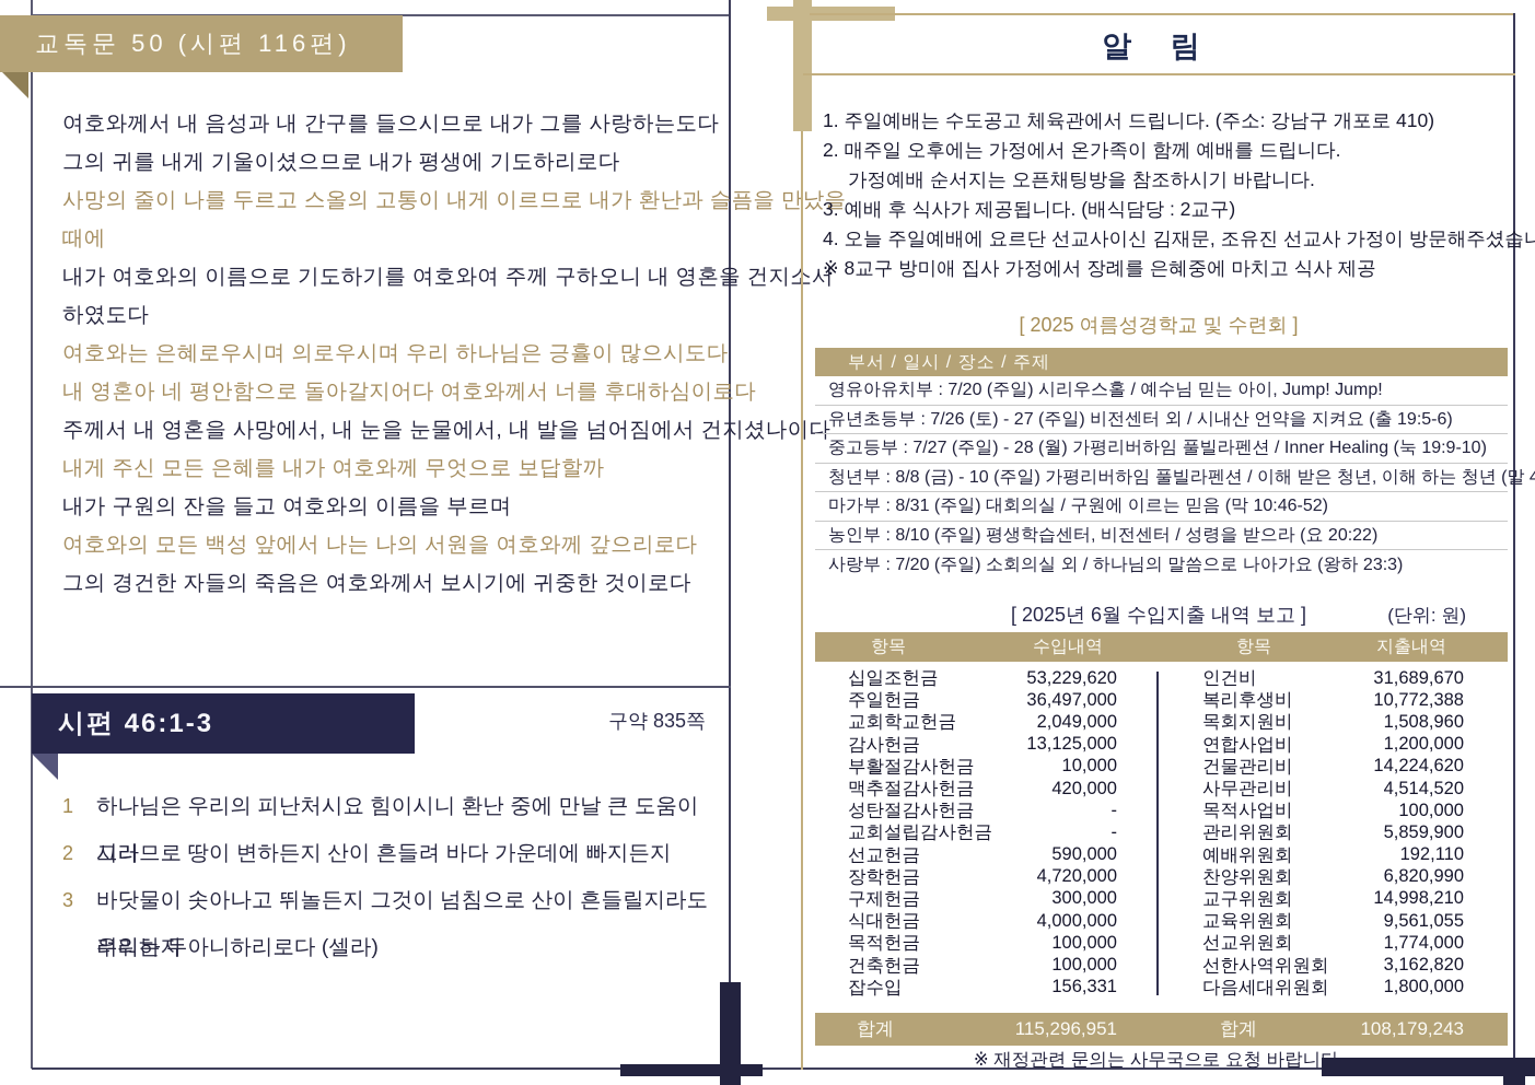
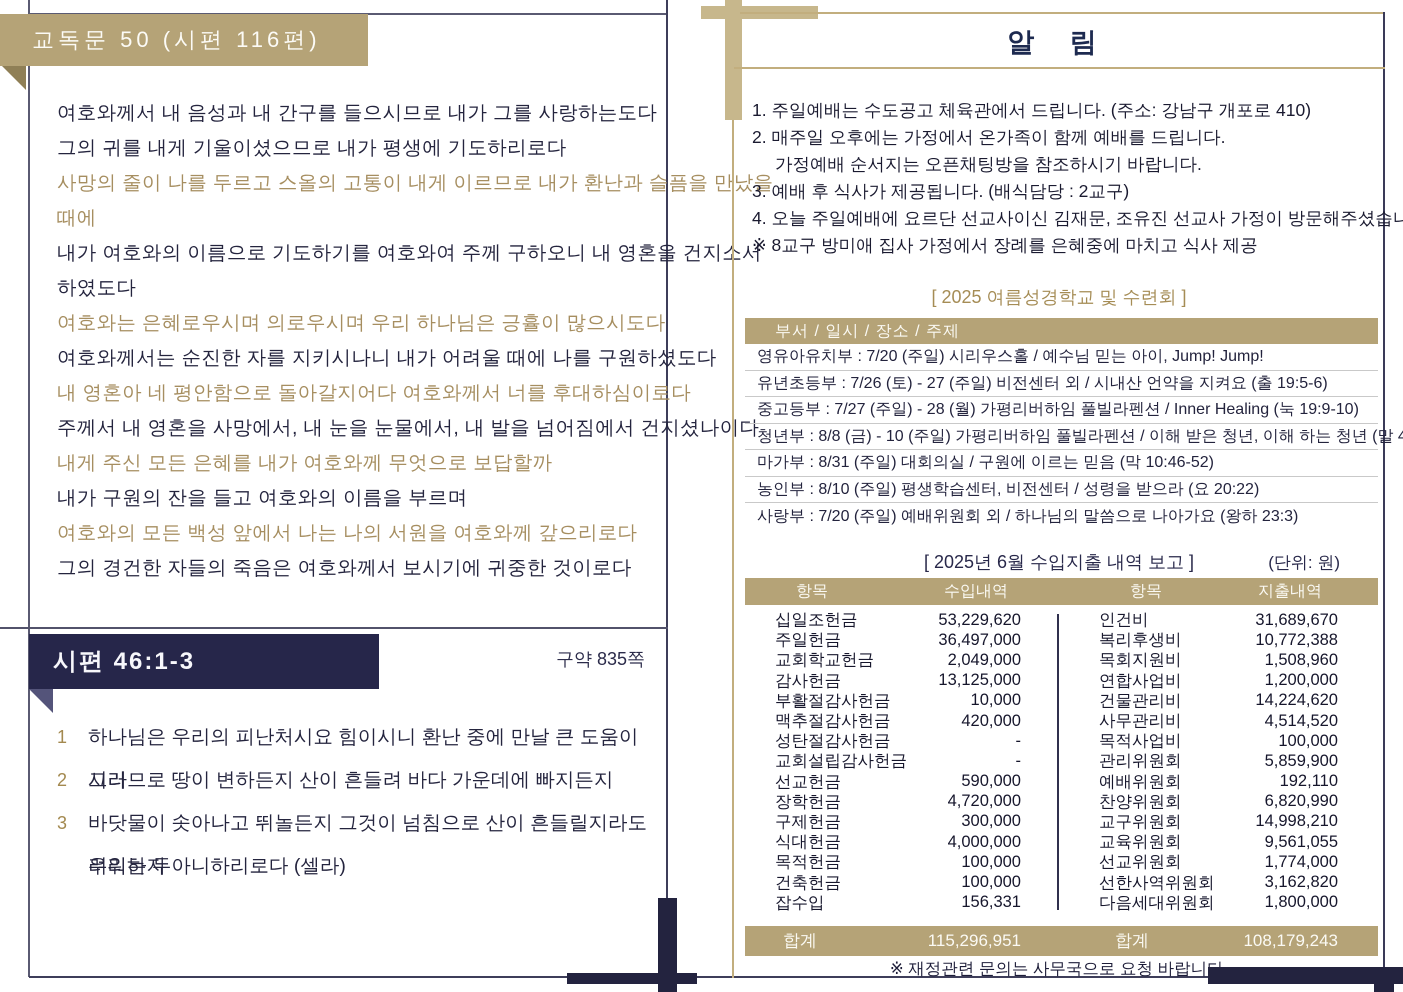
  교독문 50 (시편 116편)
  여호와께서 내 음성과 내 간구를 들으시므로 내가 그를 사랑하는도다
  그의 귀를 내게 기울이셨으므로 내가 평생에 기도하리로다
  사망의 줄이 나를 두르고 스올의 고통이 내게 이르므로 내가 환난과 슬픔을 만났
  때에
  내가 여호와의 이름으로 기도하기를 여호와여 주께 구하오니 내 영혼을 건지
  하였도다
  여호와는 은혜로우시며 의로우시며 우리 하나님은 긍휼이 많으시도다
+ 여호와께서는 순진한 자를 지키시나니 내가 어려울 때에 나를 구원하셨도다
  내 영혼아 네 평안함으로 돌아갈지어다 여호와께서 너를 후대하심이로다
  주께서 내 영혼을 사망에서, 내 눈을 눈물에서, 내 발을 넘어짐에서 건지셨나이
  내게 주신 모든 은혜를 내가 여호와께 무엇으로 보답할까
  내가 구원의 잔을 들고 여호와의 이름을 부르며
  여호와의 모든 백성 앞에서 나는 나의 서원을 여호와께 갚으리로다
  그의 경건한 자들의 죽음은 여호와께서 보시기에 귀중한 것이로다
  시편 46:1-3
  구약 835쪽
  1
  하나님은 우리의 피난처시요 힘이시니 환난 중에 만날 큰 도움이시라
  2
  그러므로 땅이 변하든지 산이 흔들려 바다 가운데에 빠지든지
  3
  바닷물이 솟아나고 뛰놀든지 그것이 넘침으로 산이 흔들릴지라도 우리는 두
  려워하지 아니하리로다 (셀라)
  알 림
  1. 주일예배는 수도공고 체육관에서 드립니다. (주소: 강남구 개포로 410)
  2. 매주일 오후에는 가정에서 온가족이 함께 예배를 드립니다.
  가정예배 순서지는 오픈채팅방을 참조하시기 바랍니다.
  3. 예배 후 식사가 제공됩니다. (배식담당 : 2교구)
  4. 오늘 주일예배에 요르단 선교사이신 김재문, 조유진 선교사 가정이 방문해주셨습니
  ※ 8교구 방미애 집사 가정에서 장례를 은혜중에 마치고 식사 제공
  [ 2025 여름성경학교 및 수련회 ]
  부서 / 일시 / 장소 / 주제
  영유아유치부 : 7/20 (주일) 시리우스홀 / 예수님 믿는 아이, Jump! Jump!
  유년초등부 : 7/26 (토) - 27 (주일) 비전센터 외 / 시내산 언약을 지켜요 (출 19:5-6)
  중고등부 : 7/27 (주일) - 28 (월) 가평리버하임 풀빌라펜션 / Inner Healing (눅 19:9-10)
  청년부 : 8/8 (금) - 10 (주일) 가평리버하임 풀빌라펜션 / 이해 받은 청년, 이해 하는 청년 (말 4
  마가부 : 8/31 (주일) 대회의실 / 구원에 이르는 믿음 (막 10:46-52)
  농인부 : 8/10 (주일) 평생학습센터, 비전센터 / 성령을 받으라 (요 20:22)
- 사랑부 : 7/20 (주일) 소회의실 외 / 하나님의 말씀으로 나아가요 (왕하 23:3)
+ 사랑부 : 7/20 (주일) 예배위원회 외 / 하나님의 말씀으로 나아가요 (왕하 23:3)
  [ 2025년 6월 수입지출 내역 보고 ]
  (단위: 원)
  항목
  수입내역
  항목
  지출내역
  십일조헌금
  53,229,620
  주일헌금
  36,497,000
  교회학교헌금
  2,049,000
  감사헌금
  13,125,000
  부활절감사헌금
  10,000
  맥추절감사헌금
  420,000
  성탄절감사헌금
  -
  교회설립감사헌금
  -
  선교헌금
  590,000
  장학헌금
  4,720,000
  구제헌금
  300,000
  식대헌금
  4,000,000
  목적헌금
  100,000
  건축헌금
  100,000
  잡수입
  156,331
  인건비
  31,689,670
  복리후생비
  10,772,388
  목회지원비
  1,508,960
  연합사업비
  1,200,000
  건물관리비
  14,224,620
  사무관리비
  4,514,520
  목적사업비
  100,000
  관리위원회
  5,859,900
  예배위원회
  192,110
  찬양위원회
  6,820,990
  교구위원회
  14,998,210
  교육위원회
  9,561,055
  선교위원회
  1,774,000
  선한사역위원회
  3,162,820
  다음세대위원회
  1,800,000
  합계
  115,296,951
  합계
  108,179,243
  ※ 재정관련 문의는 사무국으로 요청 바랍니
